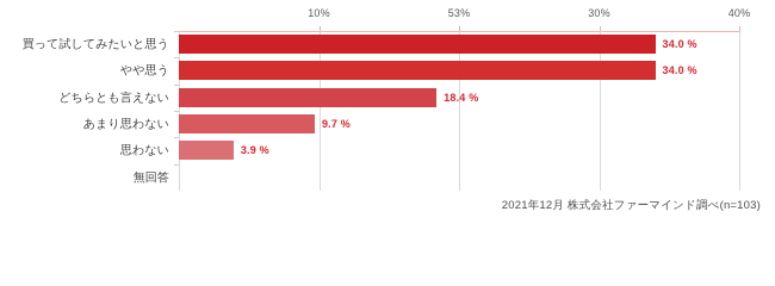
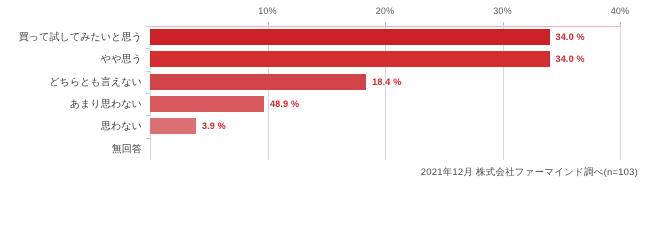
  10%
- 53%
+ 20%
  30%
  40%
  買って試してみたいと思う
  34.0 %
  やや思う
  34.0 %
  どちらとも言えない
  18.4 %
  あまり思わない
- 9.7 %
+ 48.9 %
  思わない
  3.9 %
  無回答
  2021年12月 株式会社ファーマインド調べ(n=103)
